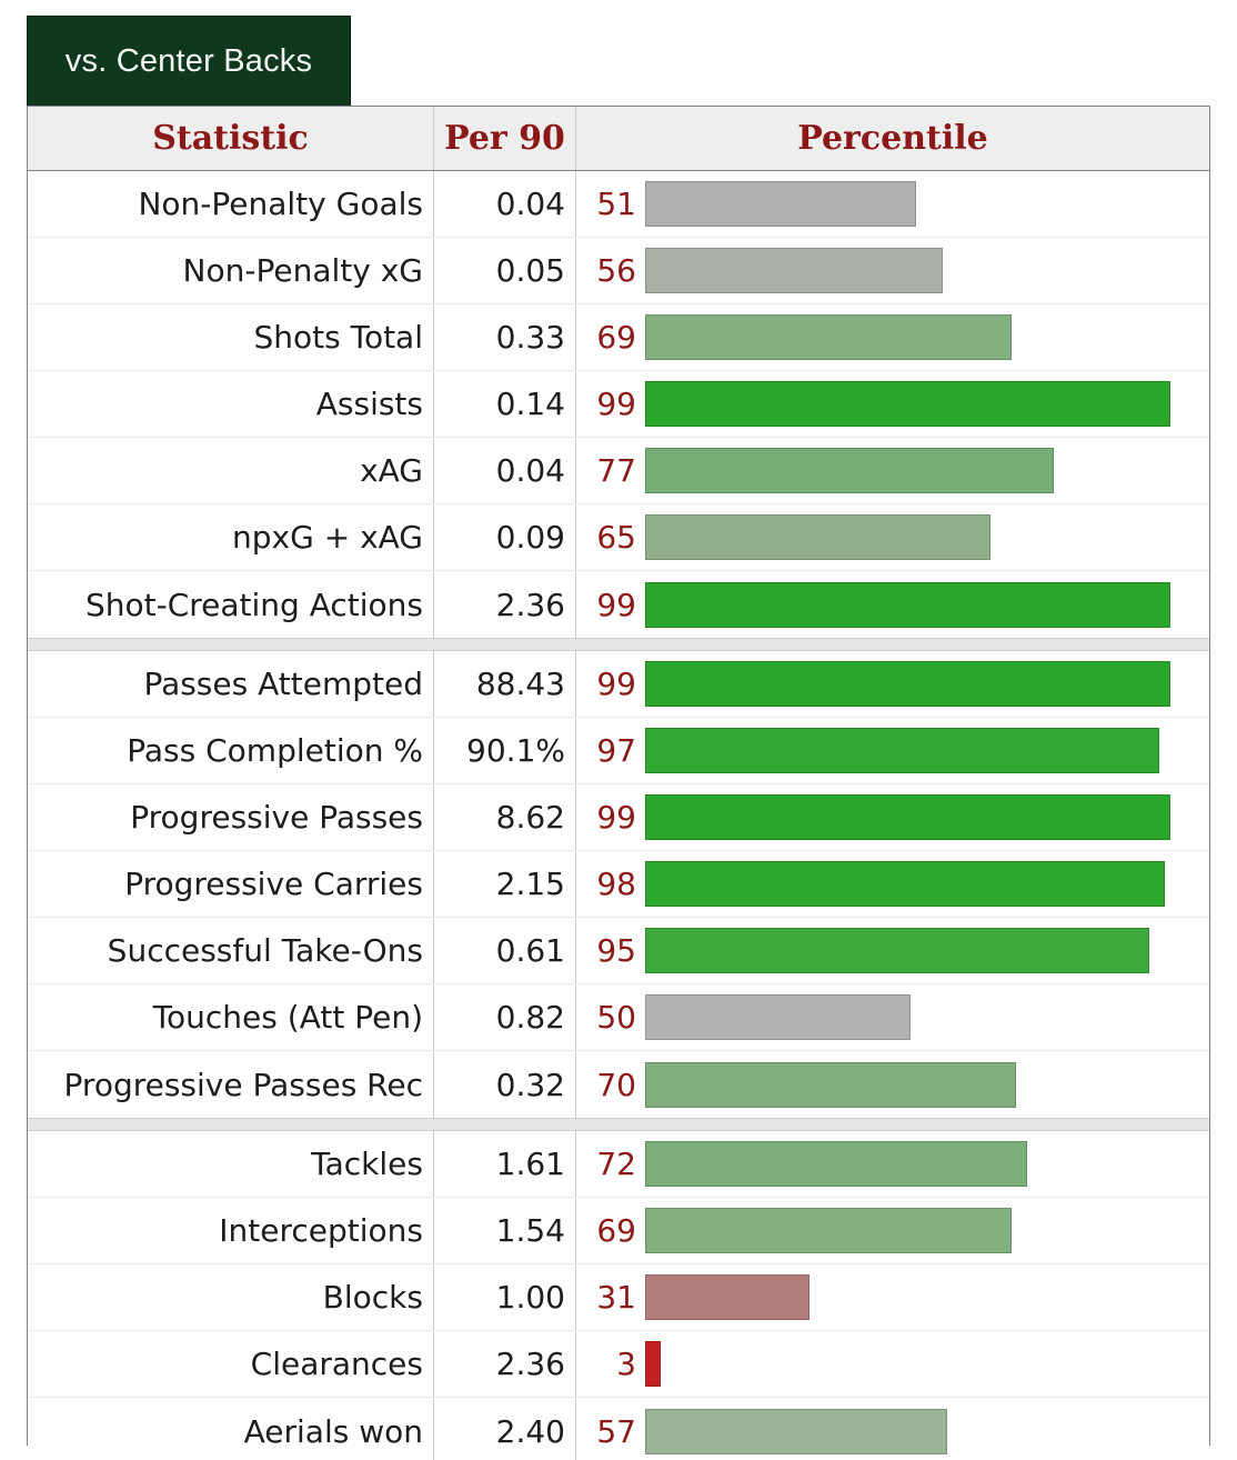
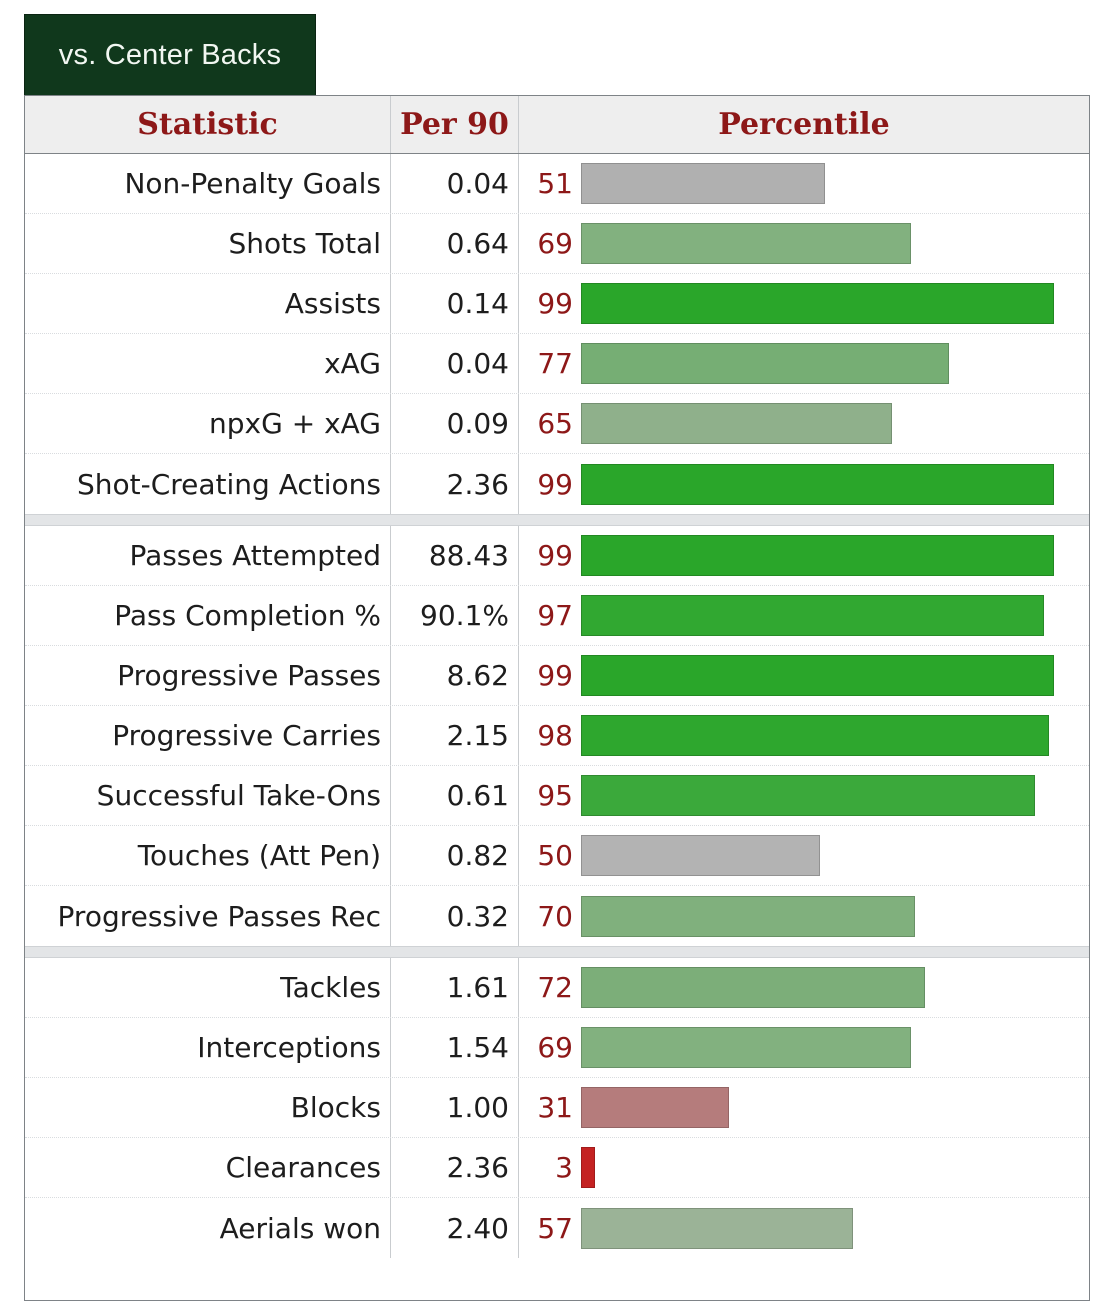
  vs. Center Backs
  Statistic
  Per 90
  Percentile
  Non-Penalty Goals
  0.04
  51
- Non-Penalty xG
- 0.05
- 56
  Shots Total
- 0.33
+ 0.64
  69
  Assists
  0.14
  99
  xAG
  0.04
  77
  npxG + xAG
  0.09
  65
  Shot-Creating Actions
  2.36
  99
  Passes Attempted
  88.43
  99
  Pass Completion %
  90.1%
  97
  Progressive Passes
  8.62
  99
  Progressive Carries
  2.15
  98
  Successful Take-Ons
  0.61
  95
  Touches (Att Pen)
  0.82
  50
  Progressive Passes Rec
  0.32
  70
  Tackles
  1.61
  72
  Interceptions
  1.54
  69
  Blocks
  1.00
  31
  Clearances
  2.36
  3
  Aerials won
  2.40
  57
